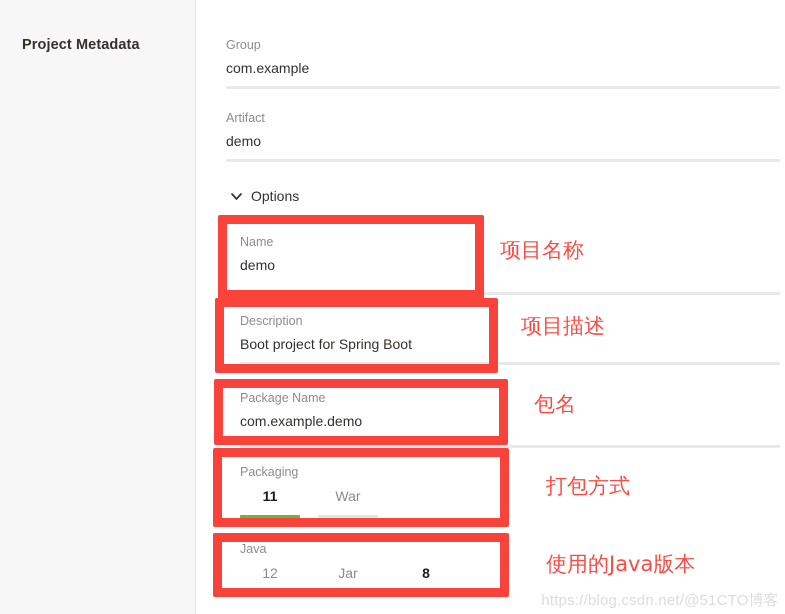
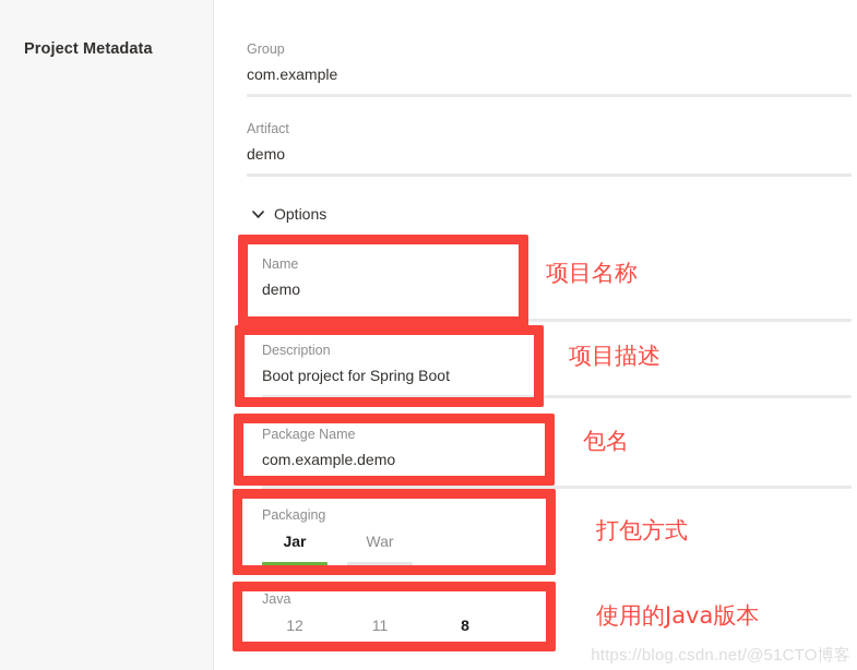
  Project Metadata
  Group
  com.example
  Artifact
  demo
  Options
  Name
  demo
  Description
  Boot project for Spring Boot
  Package Name
  com.example.demo
  Packaging
- 11
+ Jar
  War
  Java
  12
- Jar
+ 11
  8
  项目名称
  项目描述
  包名
  打包方式
  使用的Java版本
  https://blog.csdn.net/@51CTO博客
